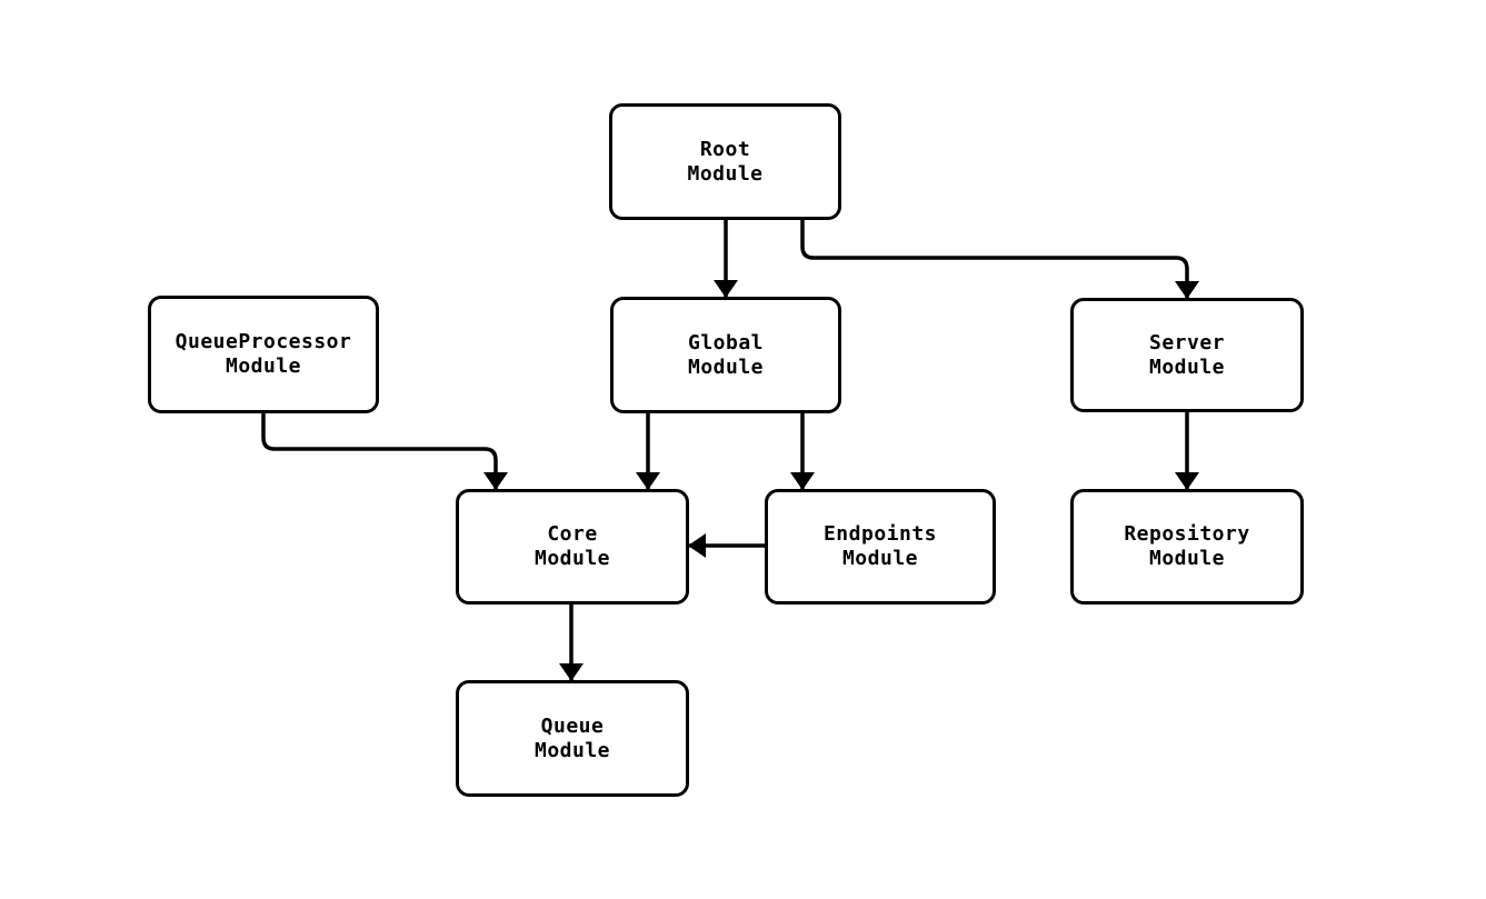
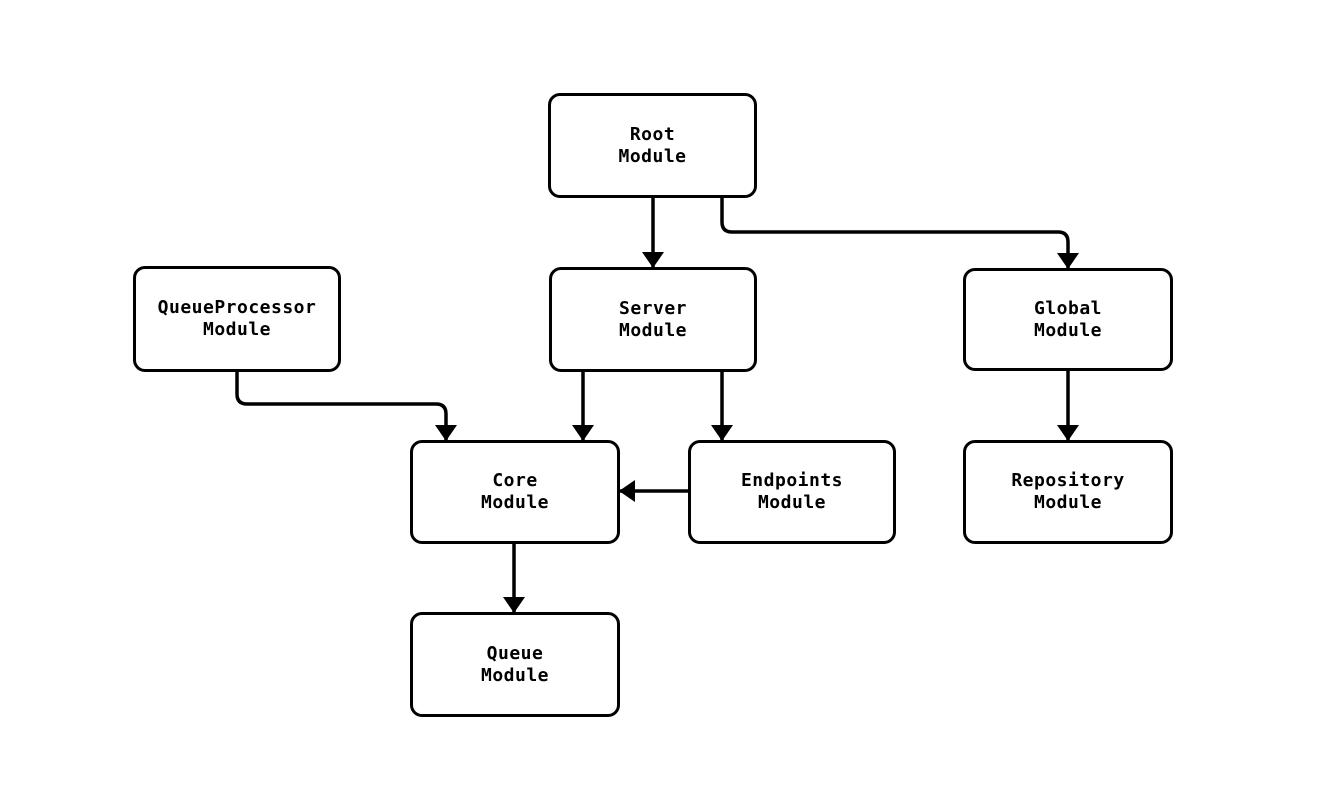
  Root
  Module
  QueueProcessor
  Module
- Global
+ Server
  Module
- Server
+ Global
  Module
  Core
  Module
  Endpoints
  Module
  Repository
  Module
  Queue
  Module
